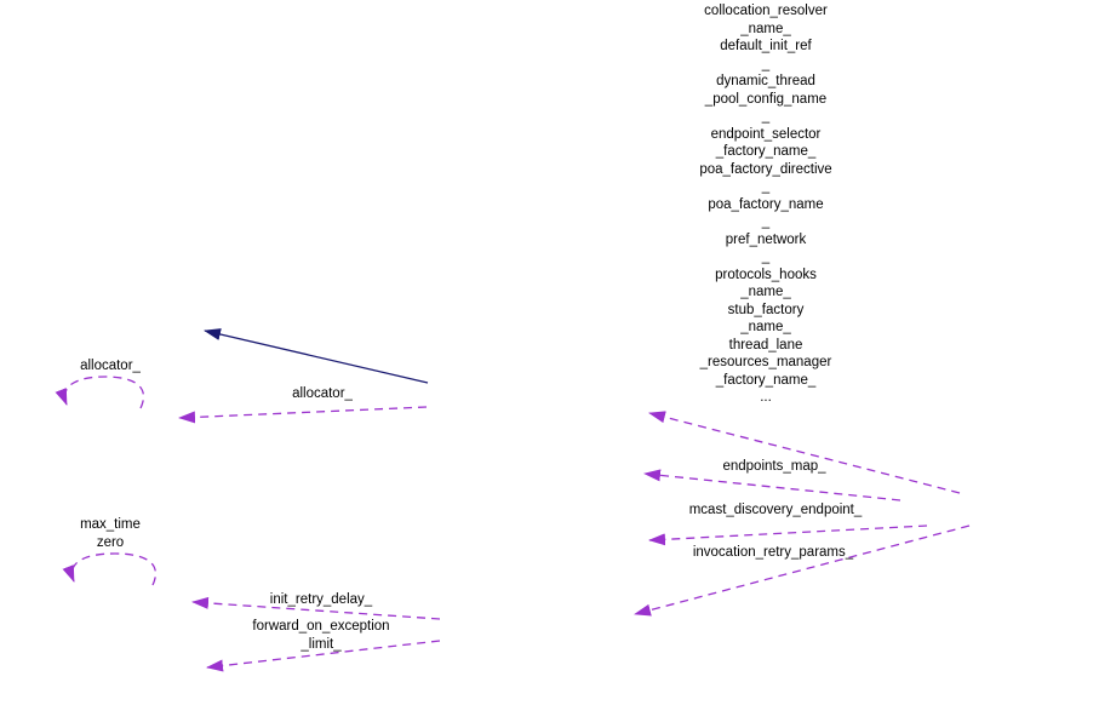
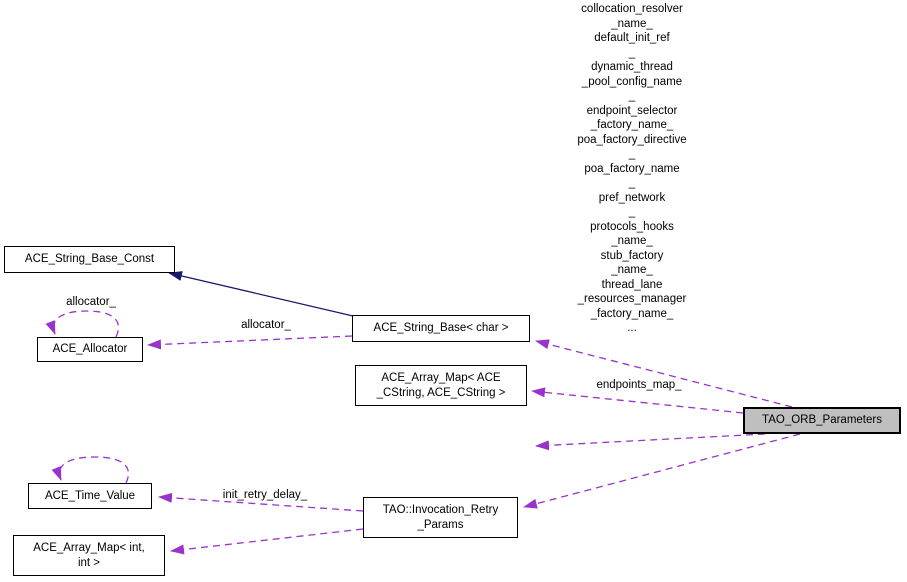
+ ACE_String_Base_Const
+ ACE_Allocator
+ ACE_String_Base< char >
+ ACE_Array_Map< ACE
+ _CString, ACE_CString >
+ ACE_Time_Value
+ TAO::Invocation_Retry
+ _Params
+ ACE_Array_Map< int,
+ int >
+ TAO_ORB_Parameters
  allocator_
  allocator_
- max_time
- zero
  init_retry_delay_
- forward_on_exception
- _limit_
  endpoints_map_
- mcast_discovery_endpoint_
- invocation_retry_params_
  collocation_resolver
  _name_
  default_init_ref
  _
  dynamic_thread
  _pool_config_name
  _
  endpoint_selector
  _factory_name_
  poa_factory_directive
  _
  poa_factory_name
  _
  pref_network
  _
  protocols_hooks
  _name_
  stub_factory
  _name_
  thread_lane
  _resources_manager
  _factory_name_
  ...
